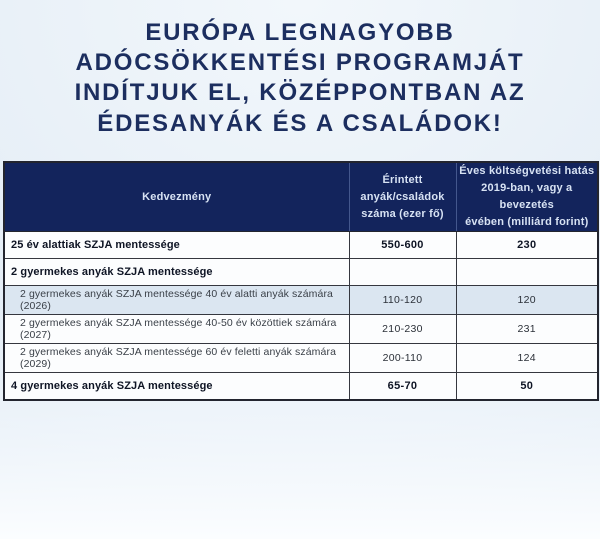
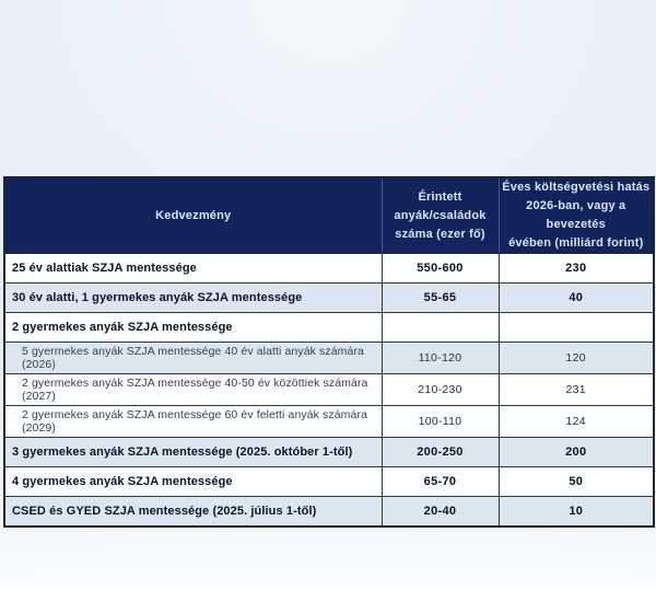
- EURÓPA LEGNAGYOBB
- ADÓCSÖKKENTÉSI PROGRAMJÁT
- INDÍTJUK EL, KÖZÉPPONTBAN AZ
- ÉDESANYÁK ÉS A CSALÁDOK!
- Kedvezmény	Érintett anyák/családok száma (ezer fő)	Éves költségvetési hatás 2019-ban, vagy a bevezetés évében (milliárd forint)
+ Kedvezmény	Érintett anyák/családok száma (ezer fő)	Éves költségvetési hatás 2026-ban, vagy a bevezetés évében (milliárd forint)
  25 év alattiak SZJA mentessége	550-600	230
+ 30 év alatti, 1 gyermekes anyák SZJA mentessége	55-65	40
  2 gyermekes anyák SZJA mentessége
- 2 gyermekes anyák SZJA mentessége 40 év alatti anyák számára (2026)	110-120	120
+ 5 gyermekes anyák SZJA mentessége 40 év alatti anyák számára (2026)	110-120	120
  2 gyermekes anyák SZJA mentessége 40-50 év közöttiek számára (2027)	210-230	231
- 2 gyermekes anyák SZJA mentessége 60 év feletti anyák számára (2029)	200-110	124
+ 2 gyermekes anyák SZJA mentessége 60 év feletti anyák számára (2029)	100-110	124
+ 3 gyermekes anyák SZJA mentessége (2025. október 1-től)	200-250	200
  4 gyermekes anyák SZJA mentessége	65-70	50
+ CSED és GYED SZJA mentessége (2025. július 1-től)	20-40	10
